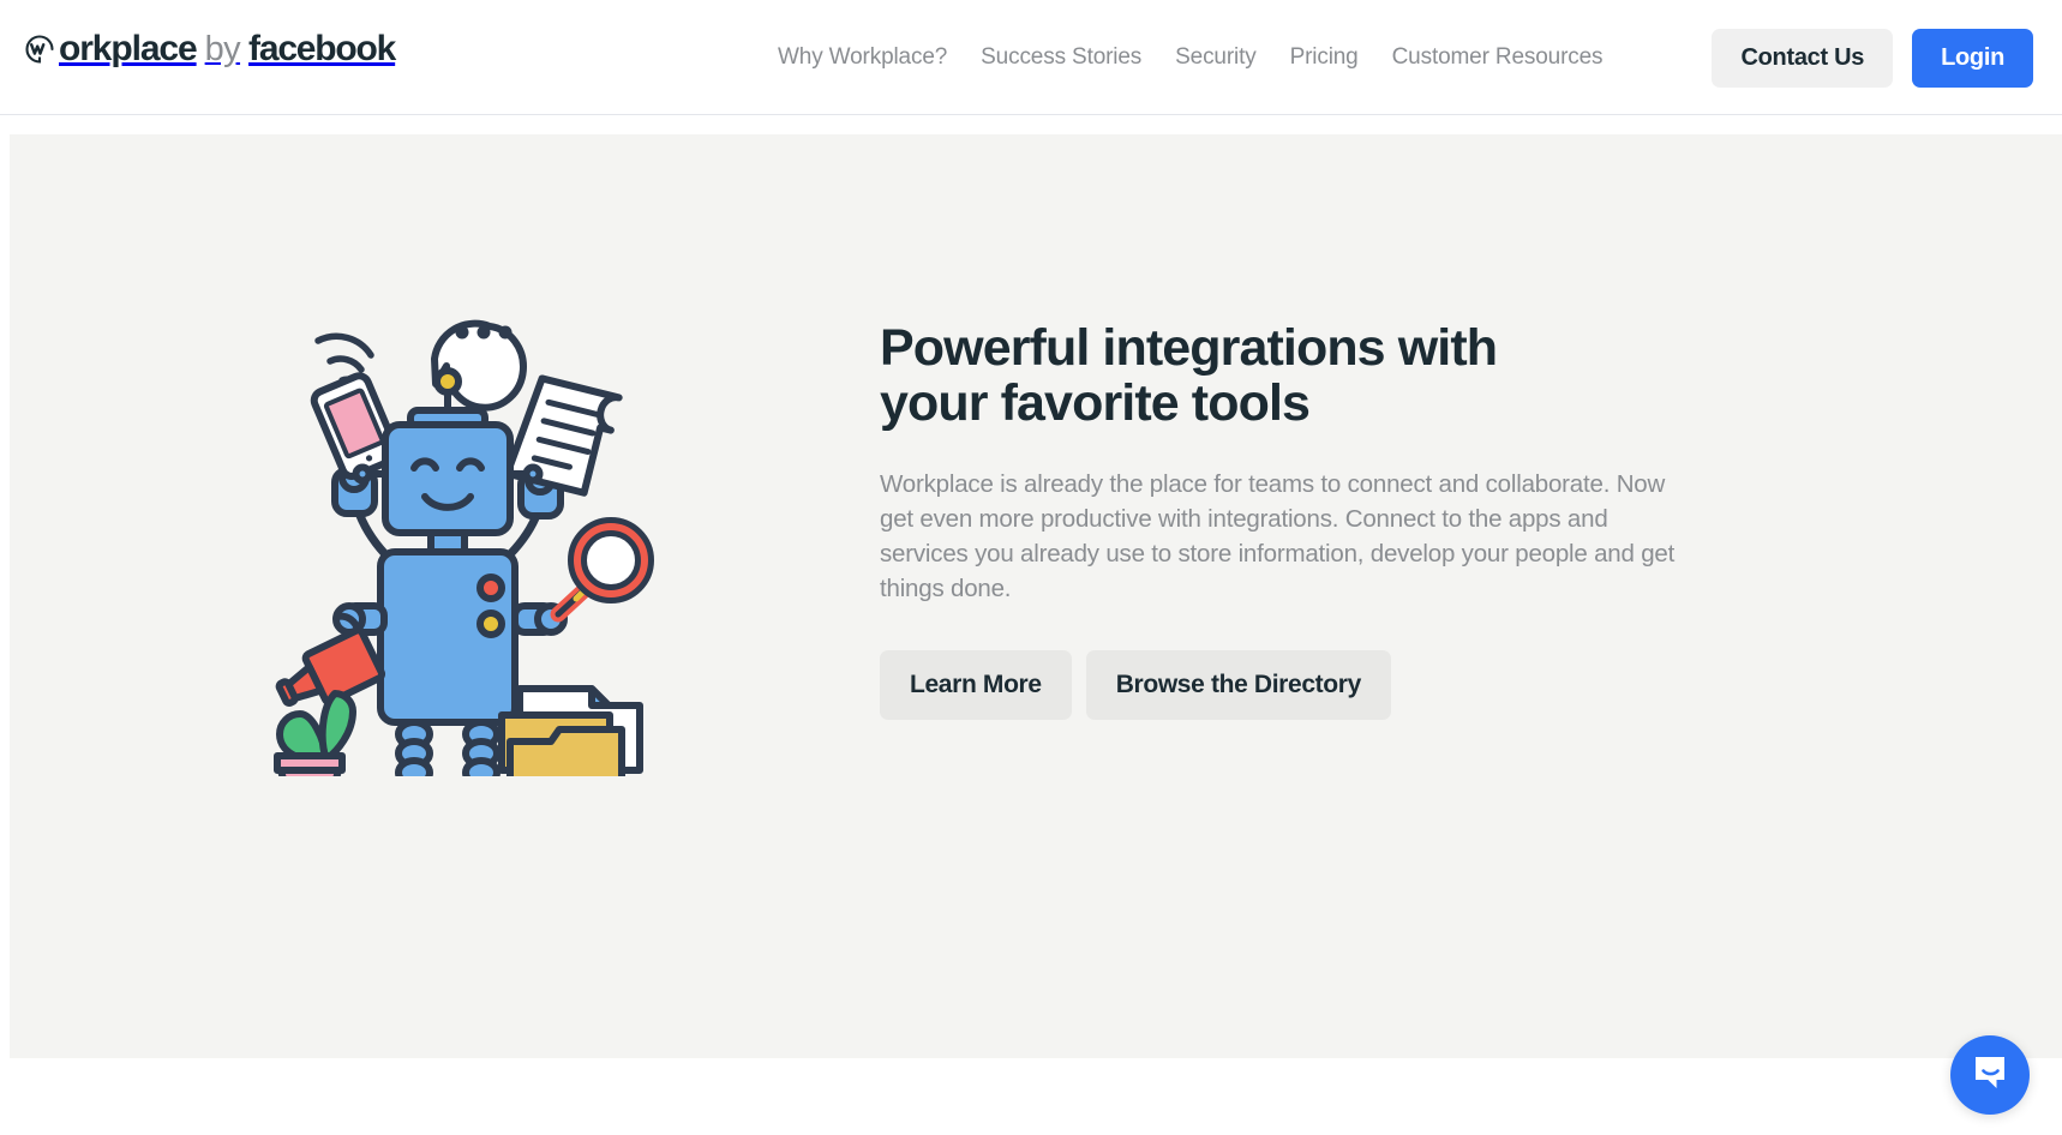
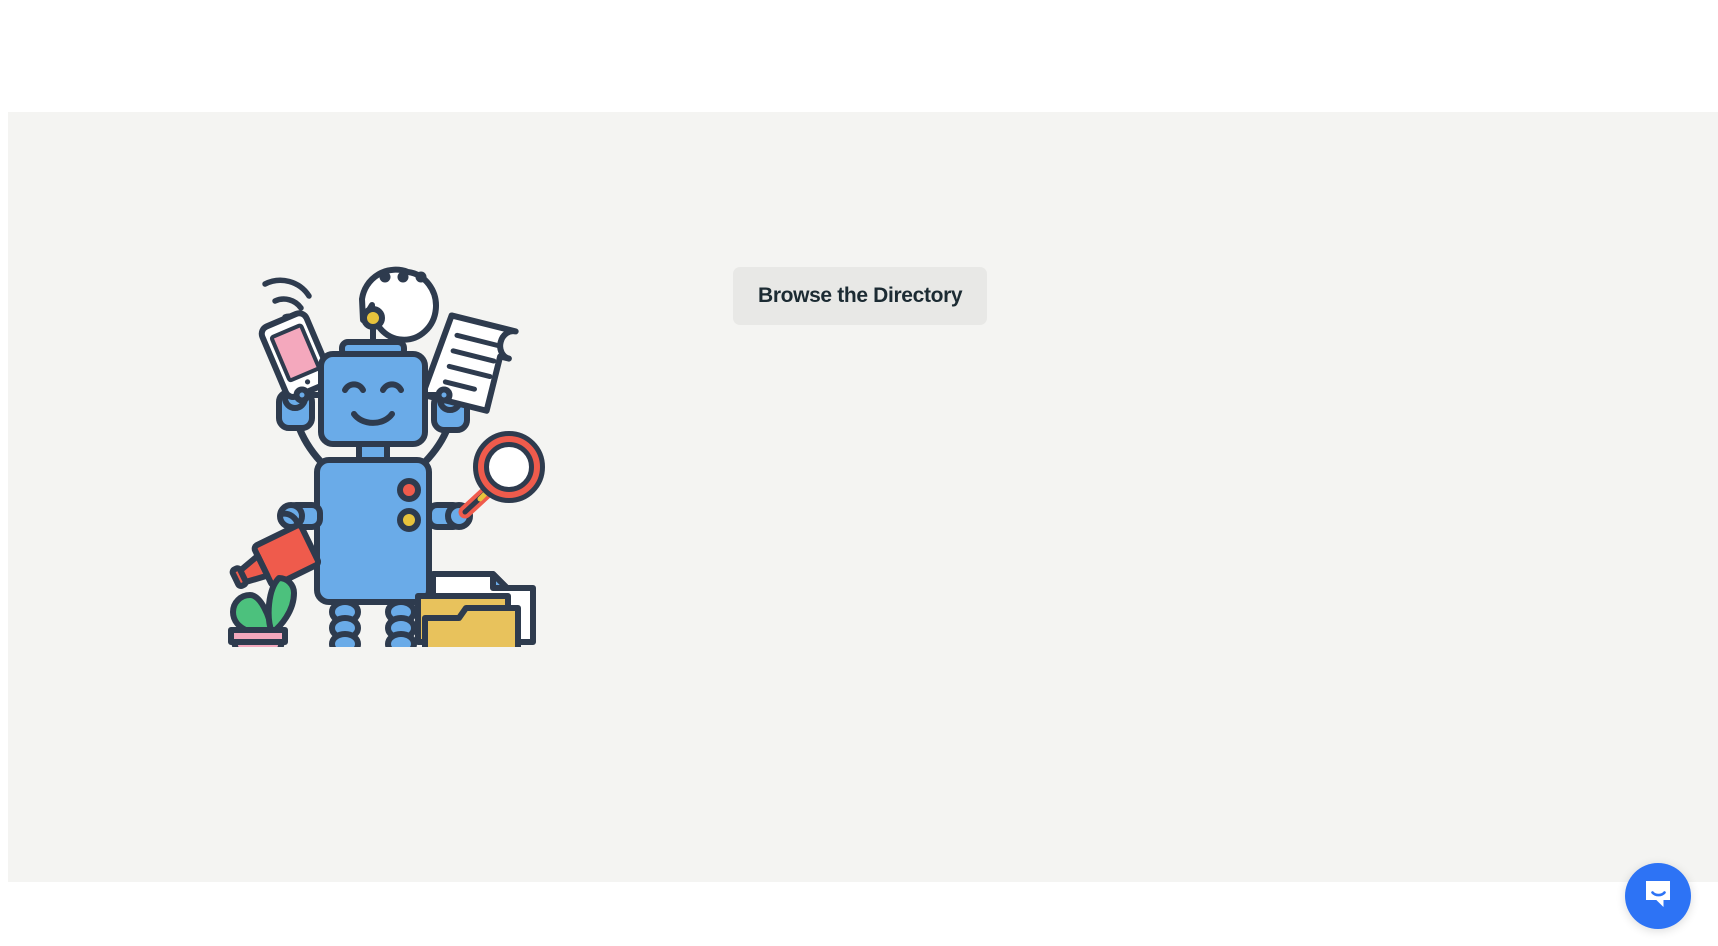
- orkplace
- by
- facebook
- Why Workplace?
- Success Stories
- Security
- Pricing
- Customer Resources
- Contact Us
- Login
- Powerful integrations with
- your favorite tools
- Workplace is already the place for teams to connect and collaborate. Now get even more productive with integrations. Connect to the apps and services you already use to store information, develop your people and get things done.
- Learn More
  Browse the Directory
